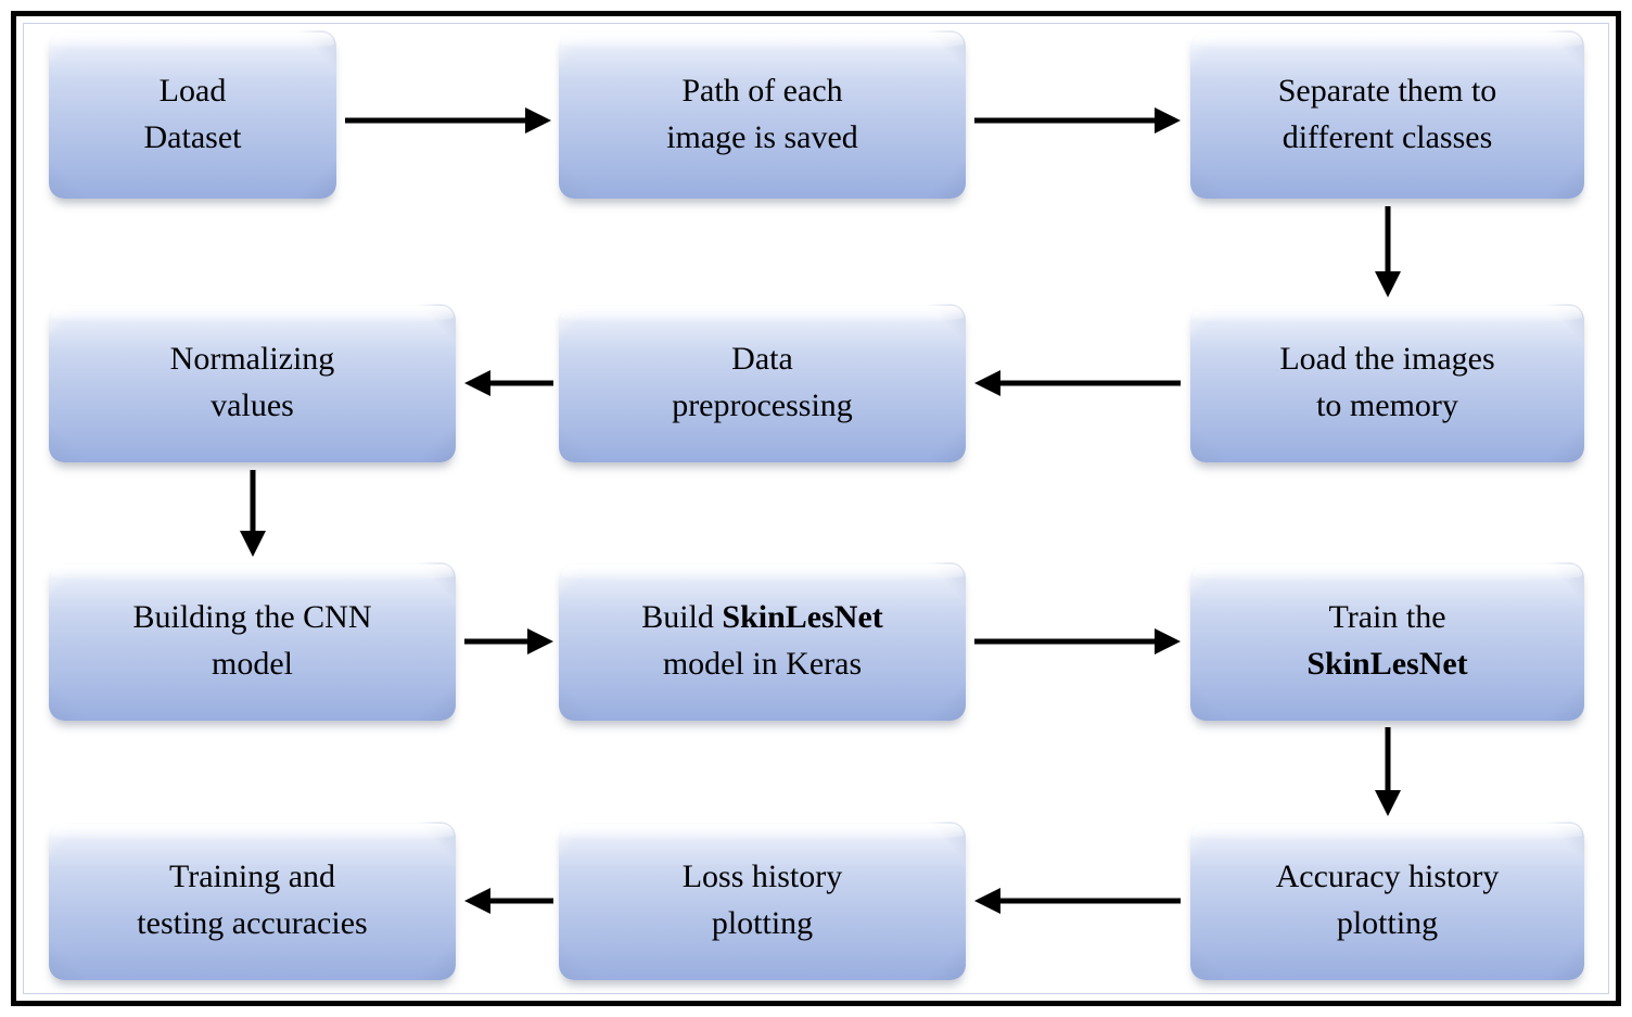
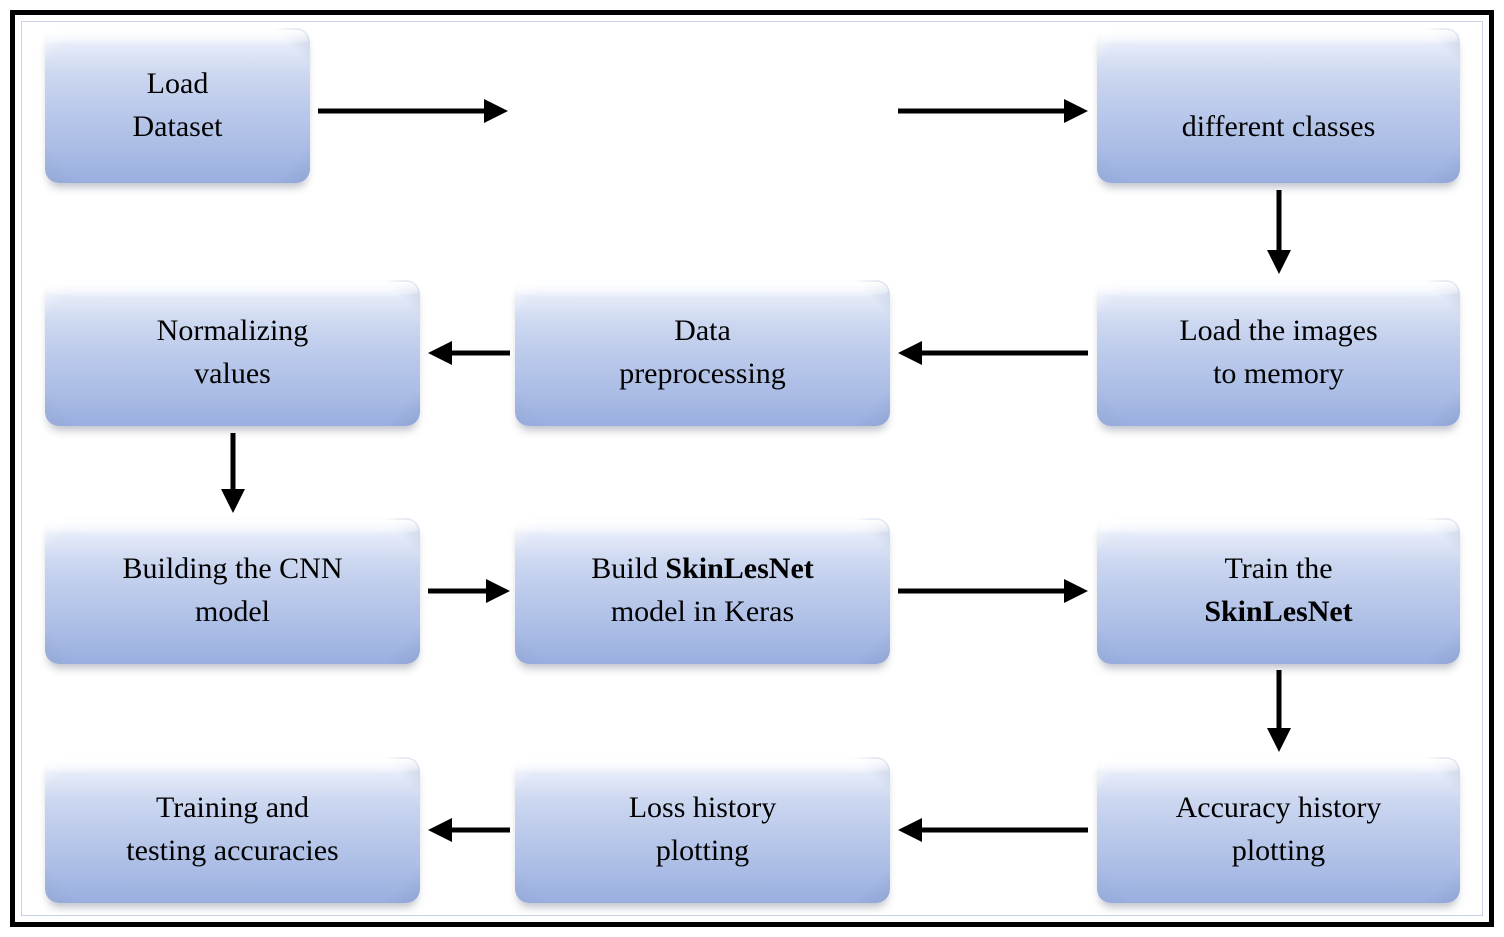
  Load
  Dataset
- Path of each
- image is saved
- Separate them to
  different classes
  Normalizing
  values
  Data
  preprocessing
  Load the images
  to memory
  Building the CNN
  model
  Build SkinLesNet
  model in Keras
  Train the
  SkinLesNet
  Training and
  testing accuracies
  Loss history
  plotting
  Accuracy history
  plotting
